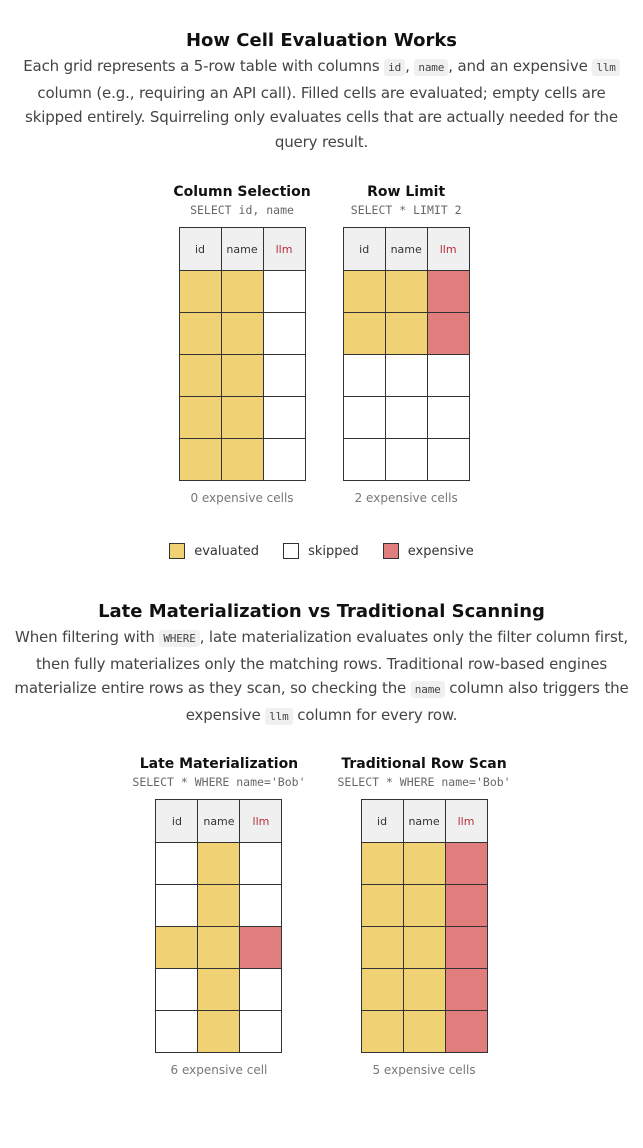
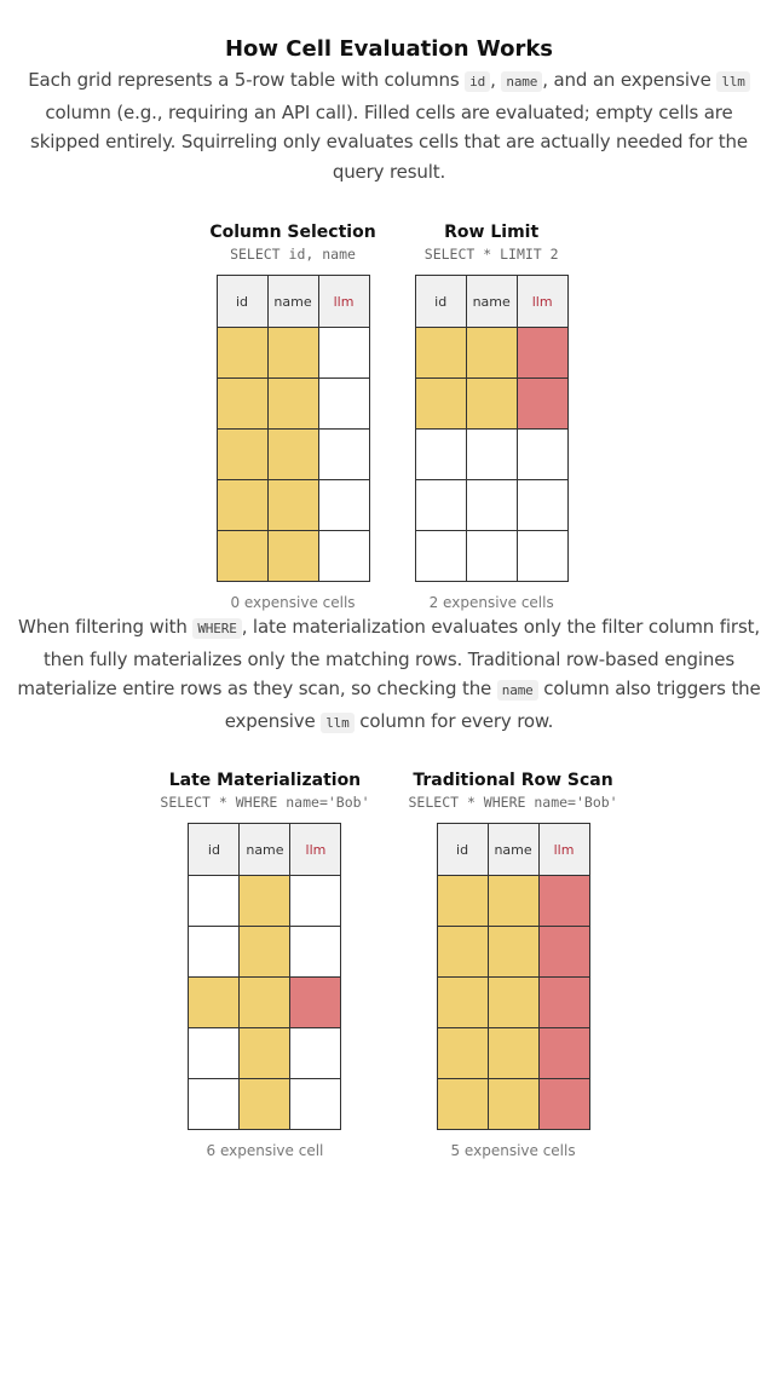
  How Cell Evaluation Works
  Each grid represents a 5-row table with columns id , name , and an expensive llm column (e.g., requiring an API call). Filled cells are evaluated; empty cells are skipped entirely. Squirreling only evaluates cells that are actually needed for the query result.
  Column Selection
  SELECT id, name
  id	name	llm
  0 expensive cells
  Row Limit
  SELECT * LIMIT 2
  id	name	llm
  2 expensive cells
- evaluated
- skipped
- expensive
- Late Materialization vs Traditional Scanning
  When filtering with WHERE , late materialization evaluates only the filter column first, then fully materializes only the matching rows. Traditional row-based engines materialize entire rows as they scan, so checking the name column also triggers the expensive llm column for every row.
  Late Materialization
  SELECT * WHERE name='Bob'
  id	name	llm
  6 expensive cell
  Traditional Row Scan
  SELECT * WHERE name='Bob'
  id	name	llm
  5 expensive cells
